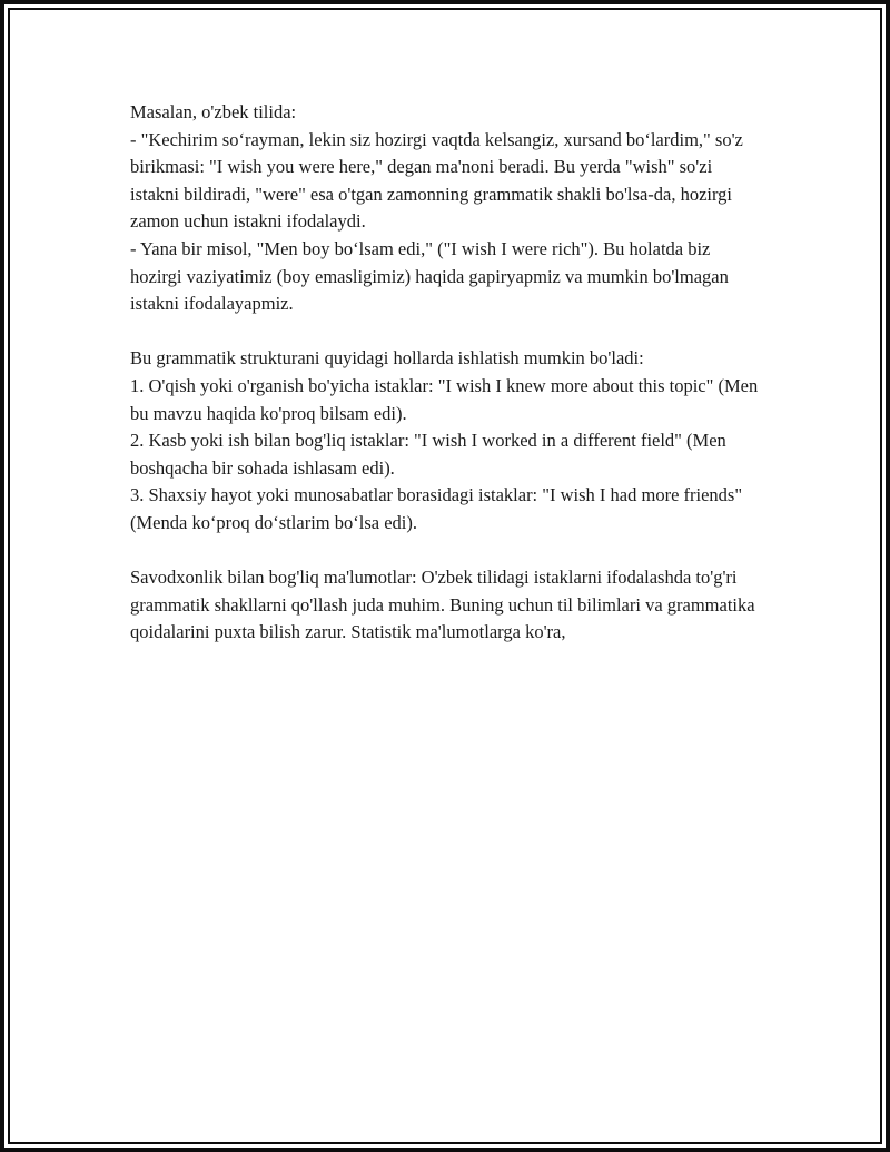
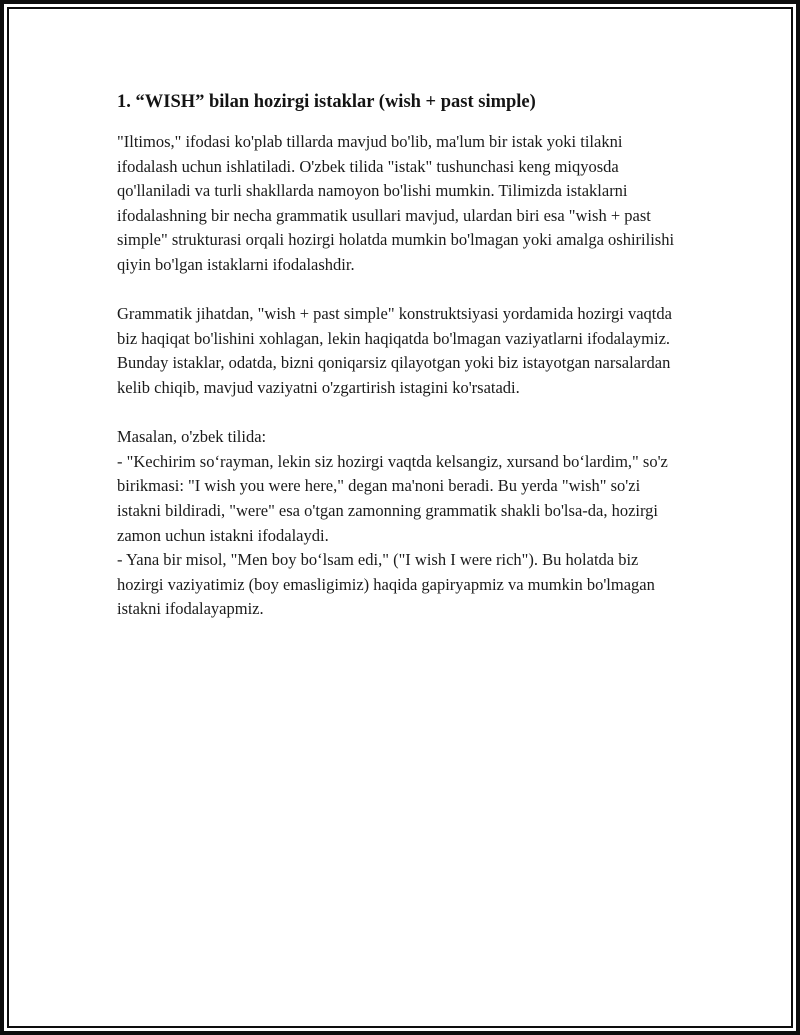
+ 1. “WISH” bilan hozirgi istaklar (wish + past simple)
+ "Iltimos," ifodasi ko'plab tillarda mavjud bo'lib, ma'lum bir istak yoki tilakni ifodalash uchun ishlatiladi. O'zbek tilida "istak" tushunchasi keng miqyosda qo'llaniladi va turli shakllarda namoyon bo'lishi mumkin. Tilimizda istaklarni ifodalashning bir necha grammatik usullari mavjud, ulardan biri esa "wish + past simple" strukturasi orqali hozirgi holatda mumkin bo'lmagan yoki amalga oshirilishi qiyin bo'lgan istaklarni ifodalashdir.
+ Grammatik jihatdan, "wish + past simple" konstruktsiyasi yordamida hozirgi vaqtda biz haqiqat bo'lishini xohlagan, lekin haqiqatda bo'lmagan vaziyatlarni ifodalaymiz. Bunday istaklar, odatda, bizni qoniqarsiz qilayotgan yoki biz istayotgan narsalardan kelib chiqib, mavjud vaziyatni o'zgartirish istagini ko'rsatadi.
  Masalan, o'zbek tilida:
  - "Kechirim so‘rayman, lekin siz hozirgi vaqtda kelsangiz, xursand bo‘lardim," so'z birikmasi: "I wish you were here," degan ma'noni beradi. Bu yerda "wish" so'zi istakni bildiradi, "were" esa o'tgan zamonning grammatik shakli bo'lsa-da, hozirgi zamon uchun istakni ifodalaydi.
  - Yana bir misol, "Men boy bo‘lsam edi," ("I wish I were rich"). Bu holatda biz hozirgi vaziyatimiz (boy emasligimiz) haqida gapiryapmiz va mumkin bo'lmagan istakni ifodalayapmiz.
- Bu grammatik strukturani quyidagi hollarda ishlatish mumkin bo'ladi:
- 1. O'qish yoki o'rganish bo'yicha istaklar: "I wish I knew more about this topic" (Men bu mavzu haqida ko'proq bilsam edi).
- 2. Kasb yoki ish bilan bog'liq istaklar: "I wish I worked in a different field" (Men boshqacha bir sohada ishlasam edi).
- 3. Shaxsiy hayot yoki munosabatlar borasidagi istaklar: "I wish I had more friends" (Menda ko‘proq do‘stlarim bo‘lsa edi).
- Savodxonlik bilan bog'liq ma'lumotlar: O'zbek tilidagi istaklarni ifodalashda to'g'ri grammatik shakllarni qo'llash juda muhim. Buning uchun til bilimlari va grammatika qoidalarini puxta bilish zarur. Statistik ma'lumotlarga ko'ra,
